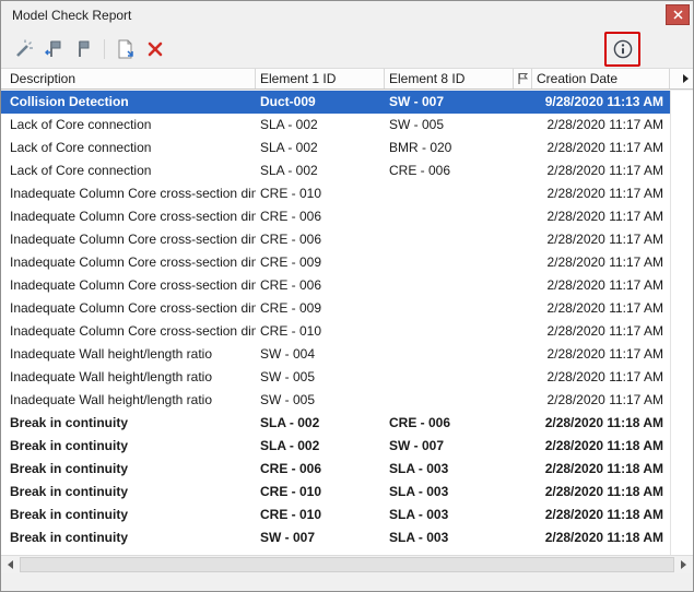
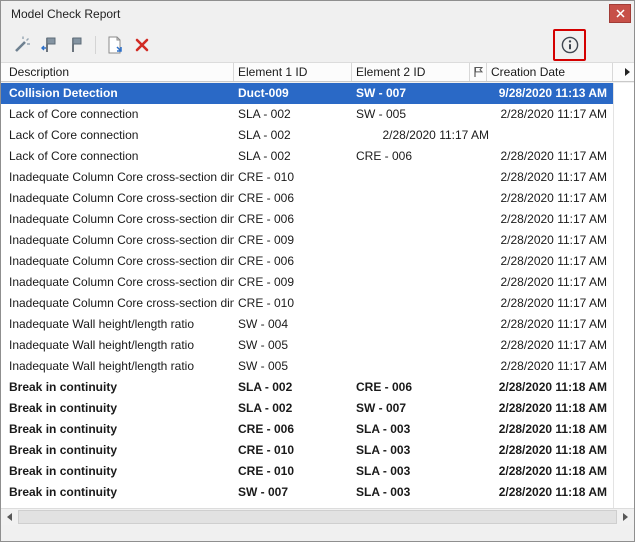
  Model Check Report
  Description
  Element 1 ID
- Element 8 ID
+ Element 2 ID
  Creation Date
  Collision Detection
  Duct-009
  SW - 007
  9/28/2020 11:13 AM
  Lack of Core connection
  SLA - 002
  SW - 005
  2/28/2020 11:17 AM
  Lack of Core connection
  SLA - 002
- BMR - 020
  2/28/2020 11:17 AM
  Lack of Core connection
  SLA - 002
  CRE - 006
  2/28/2020 11:17 AM
  Inadequate Column Core cross-section di
  CRE - 010
  2/28/2020 11:17 AM
  Inadequate Column Core cross-section di
  CRE - 006
  2/28/2020 11:17 AM
  Inadequate Column Core cross-section di
  CRE - 006
  2/28/2020 11:17 AM
  Inadequate Column Core cross-section di
  CRE - 009
  2/28/2020 11:17 AM
  Inadequate Column Core cross-section di
  CRE - 006
  2/28/2020 11:17 AM
  Inadequate Column Core cross-section di
  CRE - 009
  2/28/2020 11:17 AM
  Inadequate Column Core cross-section di
  CRE - 010
  2/28/2020 11:17 AM
  Inadequate Wall height/length ratio
  SW - 004
  2/28/2020 11:17 AM
  Inadequate Wall height/length ratio
  SW - 005
  2/28/2020 11:17 AM
  Inadequate Wall height/length ratio
  SW - 005
  2/28/2020 11:17 AM
  Break in continuity
  SLA - 002
  CRE - 006
  2/28/2020 11:18 AM
  Break in continuity
  SLA - 002
  SW - 007
  2/28/2020 11:18 AM
  Break in continuity
  CRE - 006
  SLA - 003
  2/28/2020 11:18 AM
  Break in continuity
  CRE - 010
  SLA - 003
  2/28/2020 11:18 AM
  Break in continuity
  CRE - 010
  SLA - 003
  2/28/2020 11:18 AM
  Break in continuity
  SW - 007
  SLA - 003
  2/28/2020 11:18 AM
